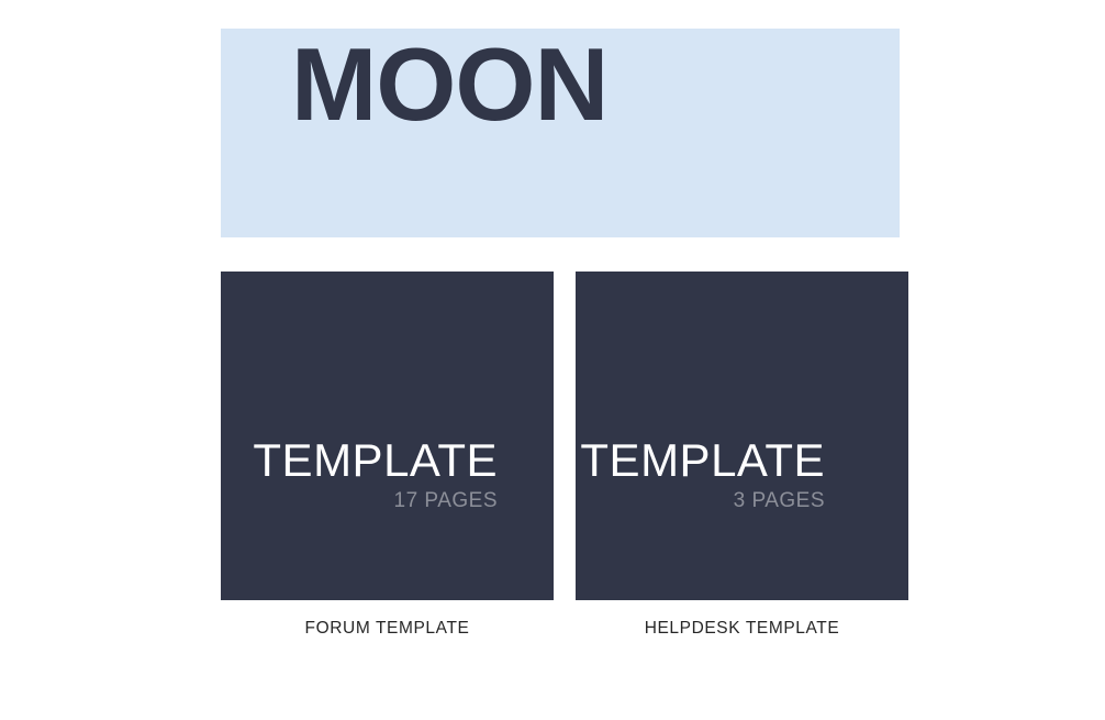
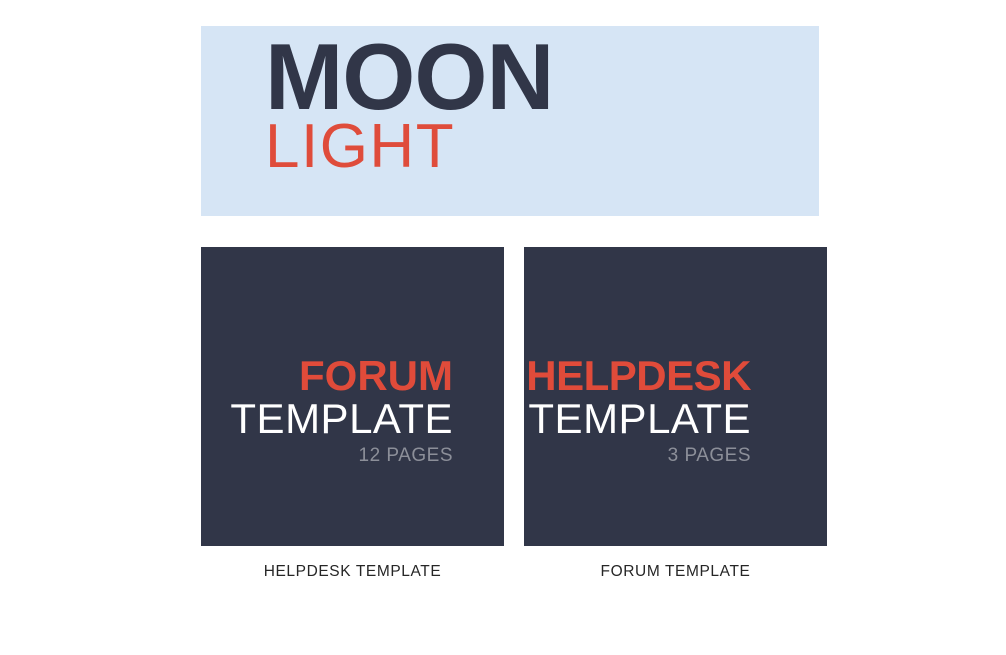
  MOON
+ LIGHT
+ FORUM
  TEMPLATE
- 17 PAGES
+ 12 PAGES
- FORUM TEMPLATE
+ HELPDESK TEMPLATE
+ HELPDESK
  TEMPLATE
  3 PAGES
- HELPDESK TEMPLATE
+ FORUM TEMPLATE
